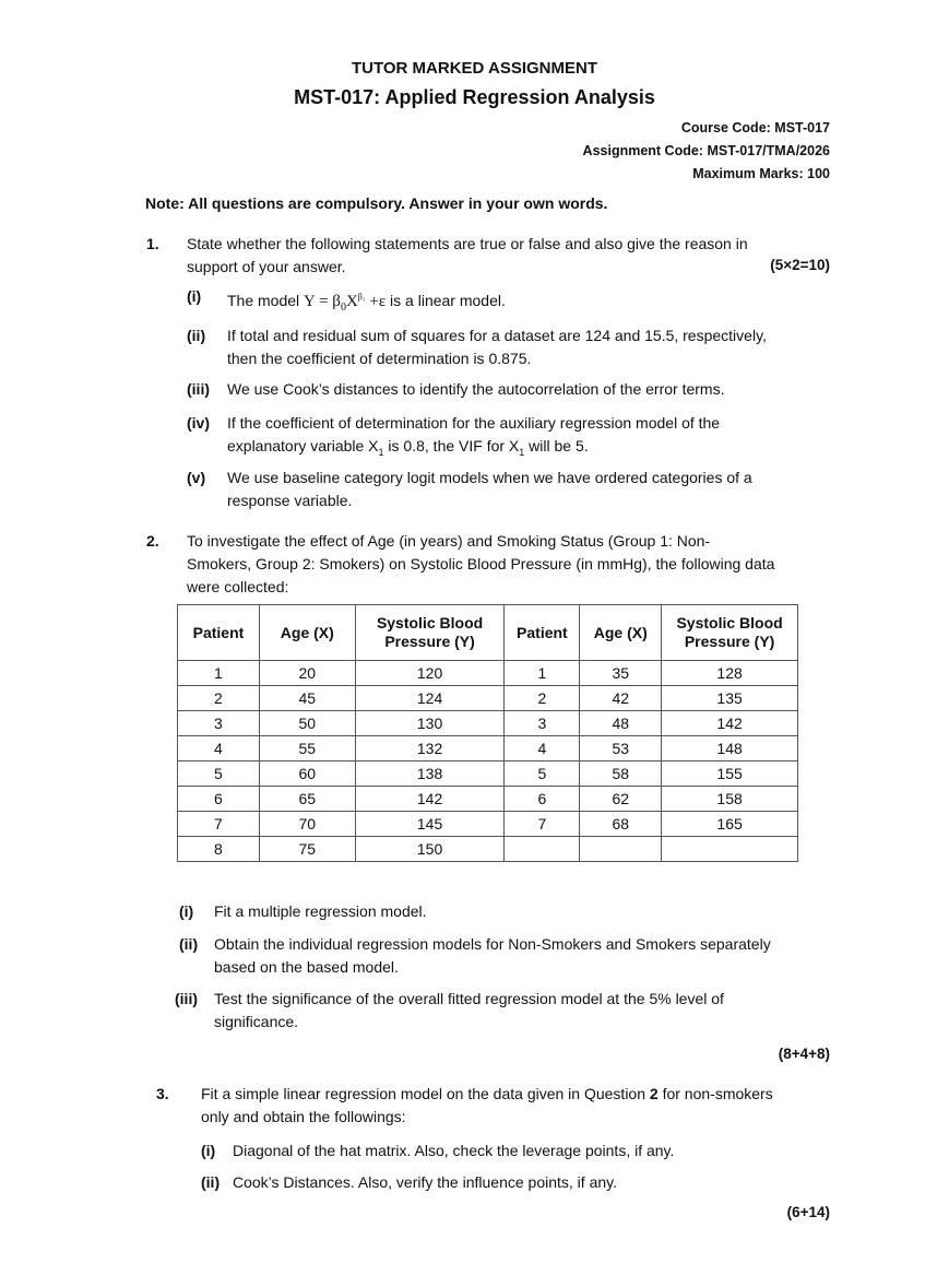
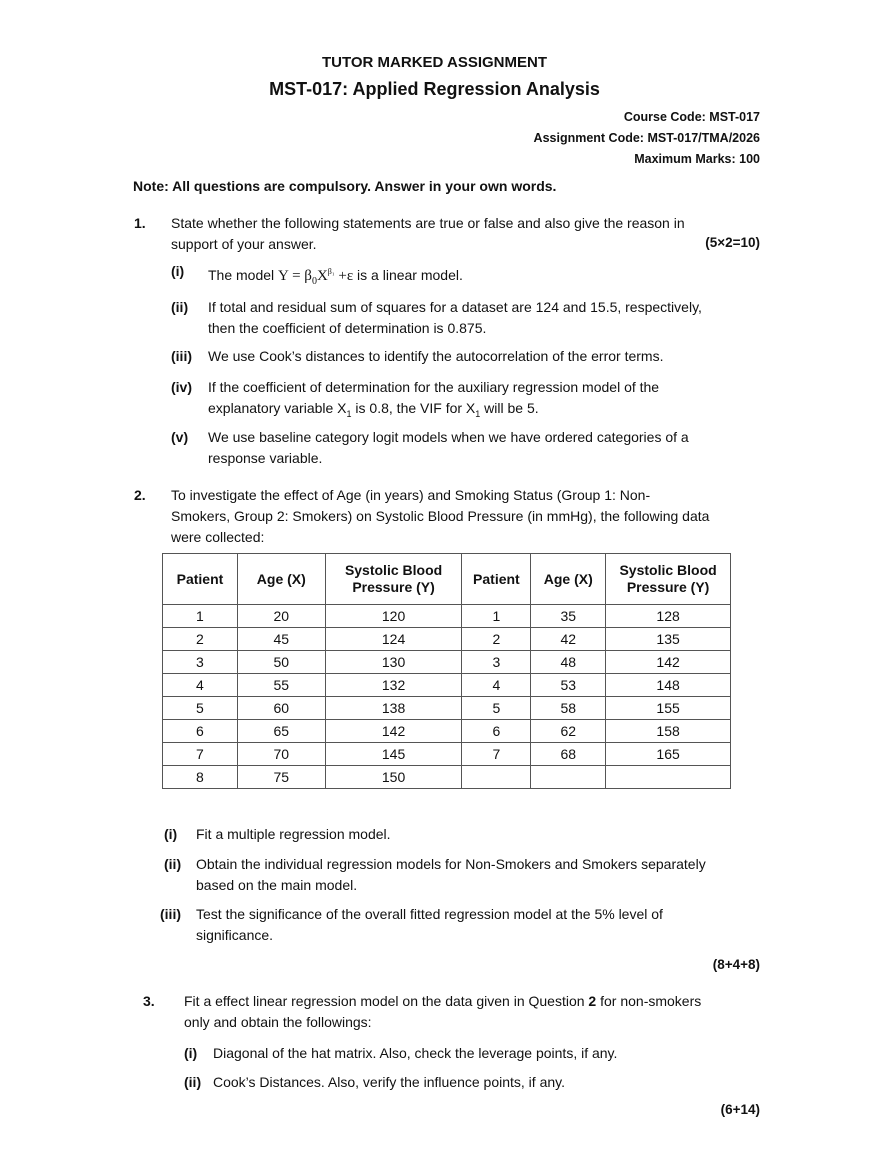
  TUTOR MARKED ASSIGNMENT
  MST-017: Applied Regression Analysis
  Course Code: MST-017
  Assignment Code: MST-017/TMA/2026
  Maximum Marks: 100
  Note: All questions are compulsory. Answer in your own words.
  1.
  State whether the following statements are true or false and also give the reason in
  support of your answer.
  (5×2=10)
  (i)
  The model Y = β0Xβ₁ +ε is a linear model.
  (ii)
  If total and residual sum of squares for a dataset are 124 and 15.5, respectively,
  then the coefficient of determination is 0.875.
  (iii)
  We use Cook’s distances to identify the autocorrelation of the error terms.
  (iv)
  If the coefficient of determination for the auxiliary regression model of the
  explanatory variable X1 is 0.8, the VIF for X1 will be 5.
  (v)
  We use baseline category logit models when we have ordered categories of a
  response variable.
  2.
  To investigate the effect of Age (in years) and Smoking Status (Group 1: Non-
  Smokers, Group 2: Smokers) on Systolic Blood Pressure (in mmHg), the following data
  were collected:
  Patient	Age (X)	Systolic BloodPressure (Y)	Patient	Age (X)	Systolic BloodPressure (Y)
  1	20	120	1	35	128
  2	45	124	2	42	135
  3	50	130	3	48	142
  4	55	132	4	53	148
  5	60	138	5	58	155
  6	65	142	6	62	158
  7	70	145	7	68	165
  8	75	150
  (i)
  Fit a multiple regression model.
  (ii)
  Obtain the individual regression models for Non-Smokers and Smokers separately
- based on the based model.
+ based on the main model.
  (iii)
  Test the significance of the overall fitted regression model at the 5% level of
  significance.
  (8+4+8)
  3.
- Fit a simple linear regression model on the data given in Question 2 for non-smokers
+ Fit a effect linear regression model on the data given in Question 2 for non-smokers
  only and obtain the followings:
  (i)
  Diagonal of the hat matrix. Also, check the leverage points, if any.
  (ii)
  Cook’s Distances. Also, verify the influence points, if any.
  (6+14)
